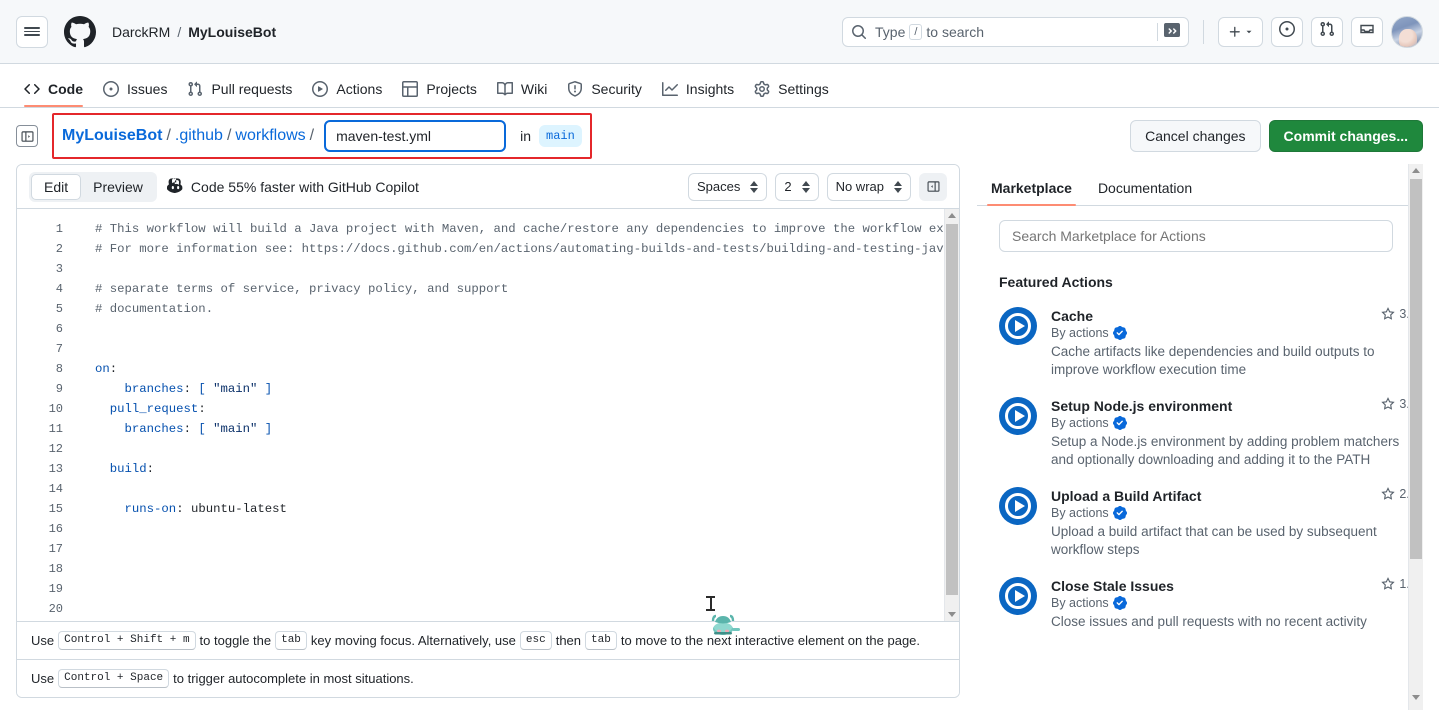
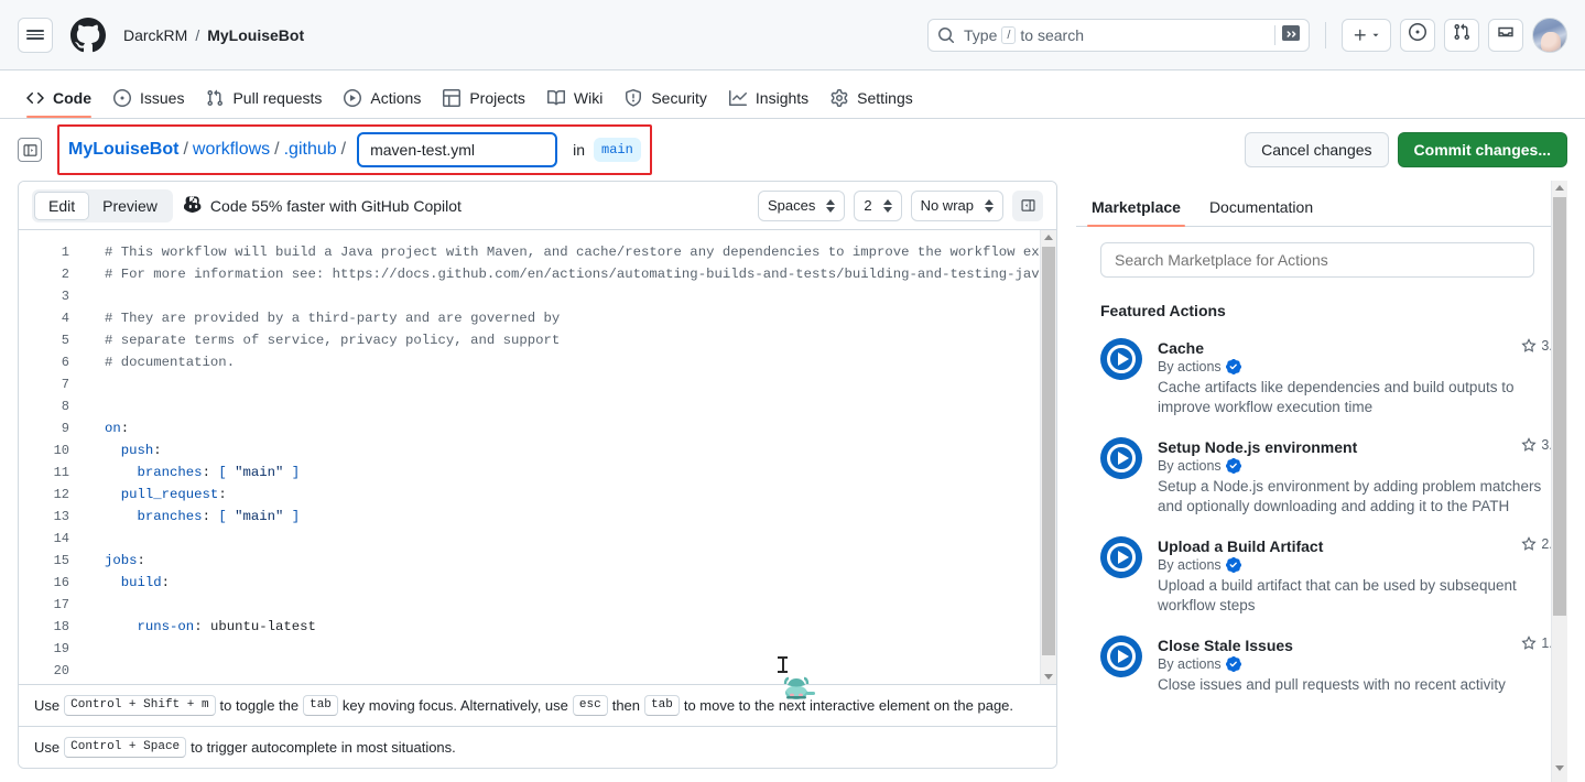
  DarckRM
  /
  MyLouiseBot
  Type
  /
  to search
  Code
  Issues
  Pull requests
  Actions
  Projects
  Wiki
  Security
  Insights
  Settings
  MyLouiseBot
  /
- .github
+ workflows
  /
- workflows
+ .github
  /
  maven-test.yml
  in
  main
  Cancel changes
  Commit changes...
  Edit
  Preview
  Code 55% faster with GitHub Copilot
  Spaces
  2
  No wrap
  1
  2
  3
  4
  5
  6
  7
  8
  9
  10
  11
  12
  13
  14
  15
  16
  17
  18
  19
  20
  # This workflow will build a Java project with Maven, and cache/restore any dependencies to improve the workflow ex
  # For more information see: https://docs.github.com/en/actions/automating-builds-and-tests/building-and-testing-jav
+ # They are provided by a third-party and are governed by
  # separate terms of service, privacy policy, and support
  # documentation.
  on:
+ push:
  branches: [ "main" ]
  pull_request:
  branches: [ "main" ]
+ jobs:
  build:
  runs-on: ubuntu-latest
  Use
  Control + Shift + m
  to toggle the
  tab
  key moving focus. Alternatively, use
  esc
  then
  tab
  to move to the next interactive element on the page.
  Use
  Control + Space
  to trigger autocomplete in most situations.
  Marketplace
  Documentation
  Search Marketplace for Actions
  Featured Actions
  Cache
  By actions
  Cache artifacts like dependencies and build outputs to improve workflow execution time
  Setup Node.js environment
  By actions
  Setup a Node.js environment by adding problem matchers and optionally downloading and adding it to the PATH
  Upload a Build Artifact
  By actions
  Upload a build artifact that can be used by subsequent workflow steps
  Close Stale Issues
  By actions
  Close issues and pull requests with no recent activity
